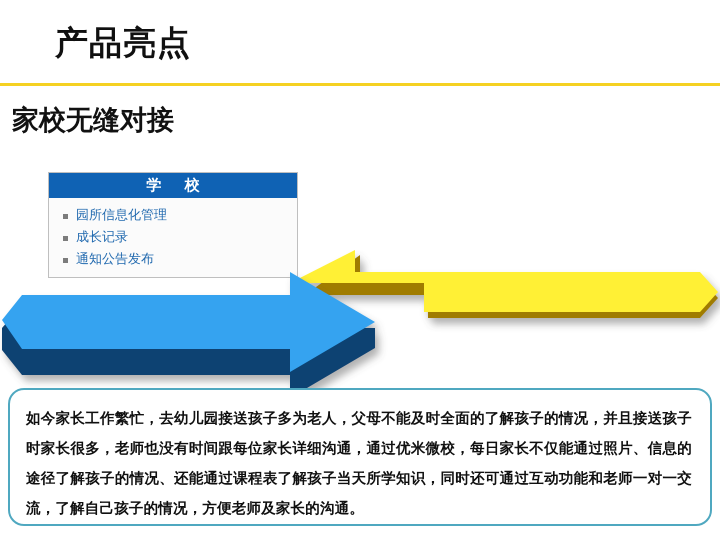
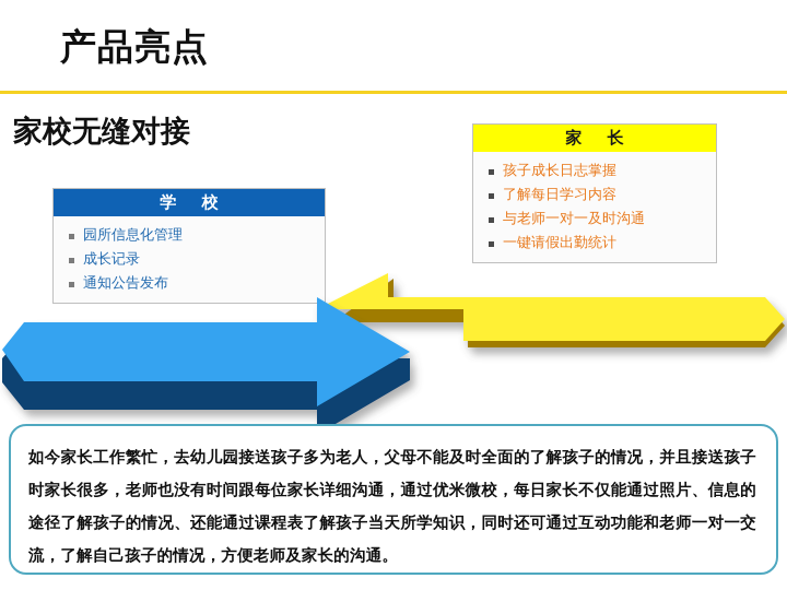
  产品亮点
  家校无缝对接
  学 校
  园所信息化管理
  成长记录
  通知公告发布
+ 家 长
+ 孩子成长日志掌握
+ 了解每日学习内容
+ 与老师一对一及时沟通
+ 一键请假出勤统计
  如今家长工作繁忙，去幼儿园接送孩子多为老人，父母不能及时全面的了解孩子的情况，并且接送孩子时家长很多，老师也没有时间跟每位家长详细沟通，通过优米微校，每日家长不仅能通过照片、信息的途径了解孩子的情况、还能通过课程表了解孩子当天所学知识，同时还可通过互动功能和老师一对一交流，了解自己孩子的情况，方便老师及家长的沟通。
